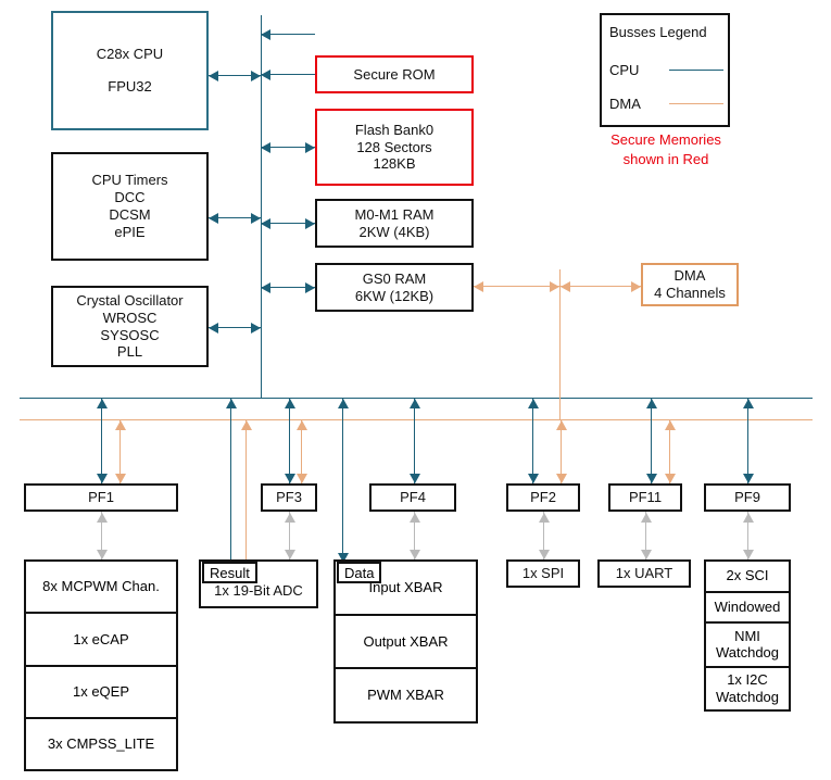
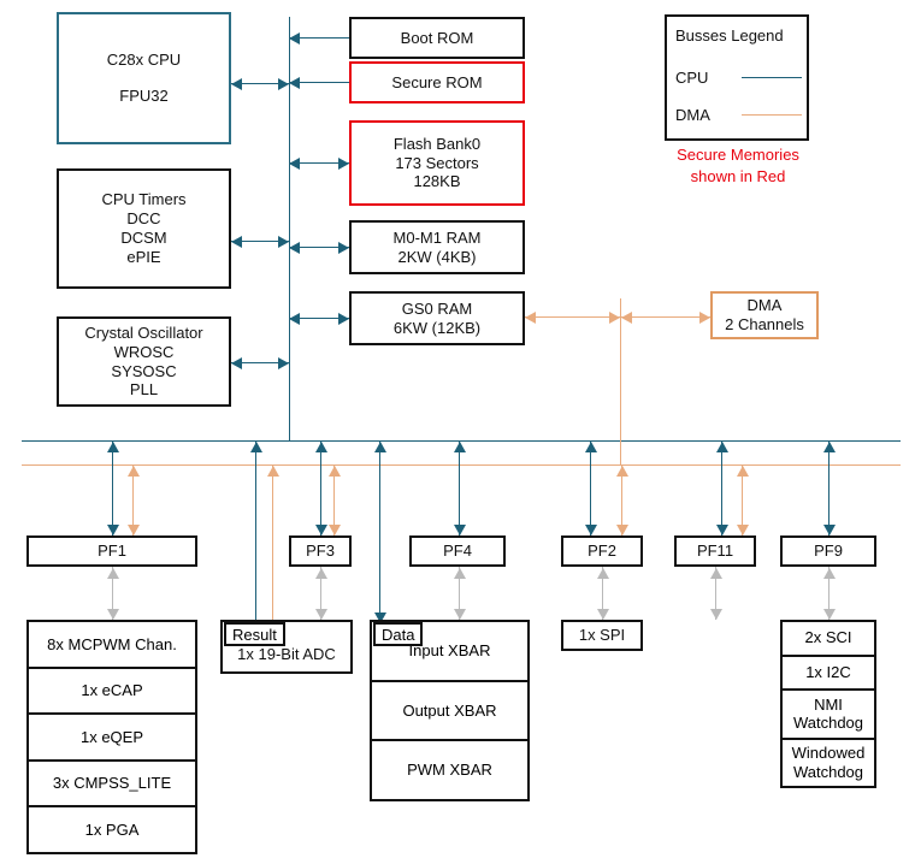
  C28x CPU
  FPU32
  CPU Timers
  DCC
  DCSM
  ePIE
  Crystal Oscillator
  WROSC
  SYSOSC
  PLL
+ Boot ROM
  Secure ROM
  Flash Bank0
- 128 Sectors
+ 173 Sectors
  128KB
  M0-M1 RAM
  2KW (4KB)
  GS0 RAM
  6KW (12KB)
  DMA
- 4 Channels
+ 2 Channels
  Busses Legend
  CPU
  DMA
  Secure Memories
  shown in Red
  PF1
  PF3
  PF4
  PF2
  PF11
  PF9
  8x MCPWM Chan.
  1x eCAP
  1x eQEP
  3x CMPSS_LITE
+ 1x PGA
  1x 19-Bit ADC
  Result
  Input XBAR
  Output XBAR
  PWM XBAR
  Data
  1x SPI
- 1x UART
  2x SCI
- Windowed
+ 1x I2C
  NMI
  Watchdog
- 1x I2C
+ Windowed
  Watchdog
